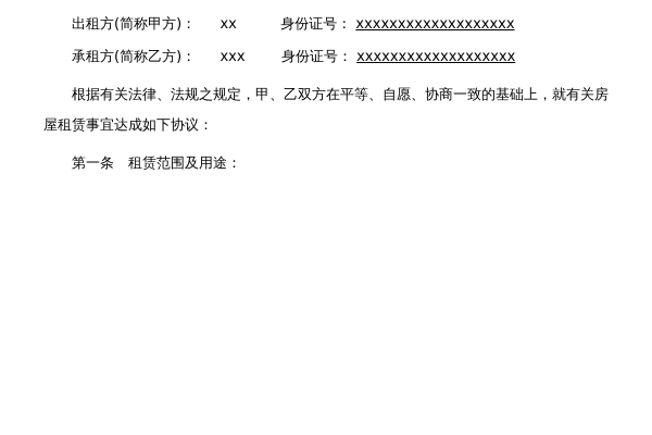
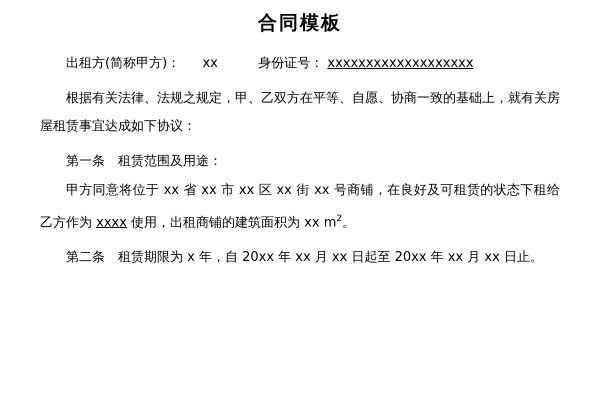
+ 合同模板
  出租方(简称甲方)： xx 身份证号： xxxxxxxxxxxxxxxxxxx
- 承租方(简称乙方)： xxx 身份证号： xxxxxxxxxxxxxxxxxxx
  根据有关法律、法规之规定，甲、乙双方在平等、自愿、协商一致的基础上，就有关房屋租赁事宜达成如下协议：
  第一条 租赁范围及用途：
+ 甲方同意将位于 xx 省 xx 市 xx 区 xx 街 xx 号商铺，在良好及可租赁的状态下租给乙方作为 xxxx 使用，出租商铺的建筑面积为 xx m2。
+ 第二条 租赁期限为 x 年，自 20xx 年 xx 月 xx 日起至 20xx 年 xx 月 xx 日止。
